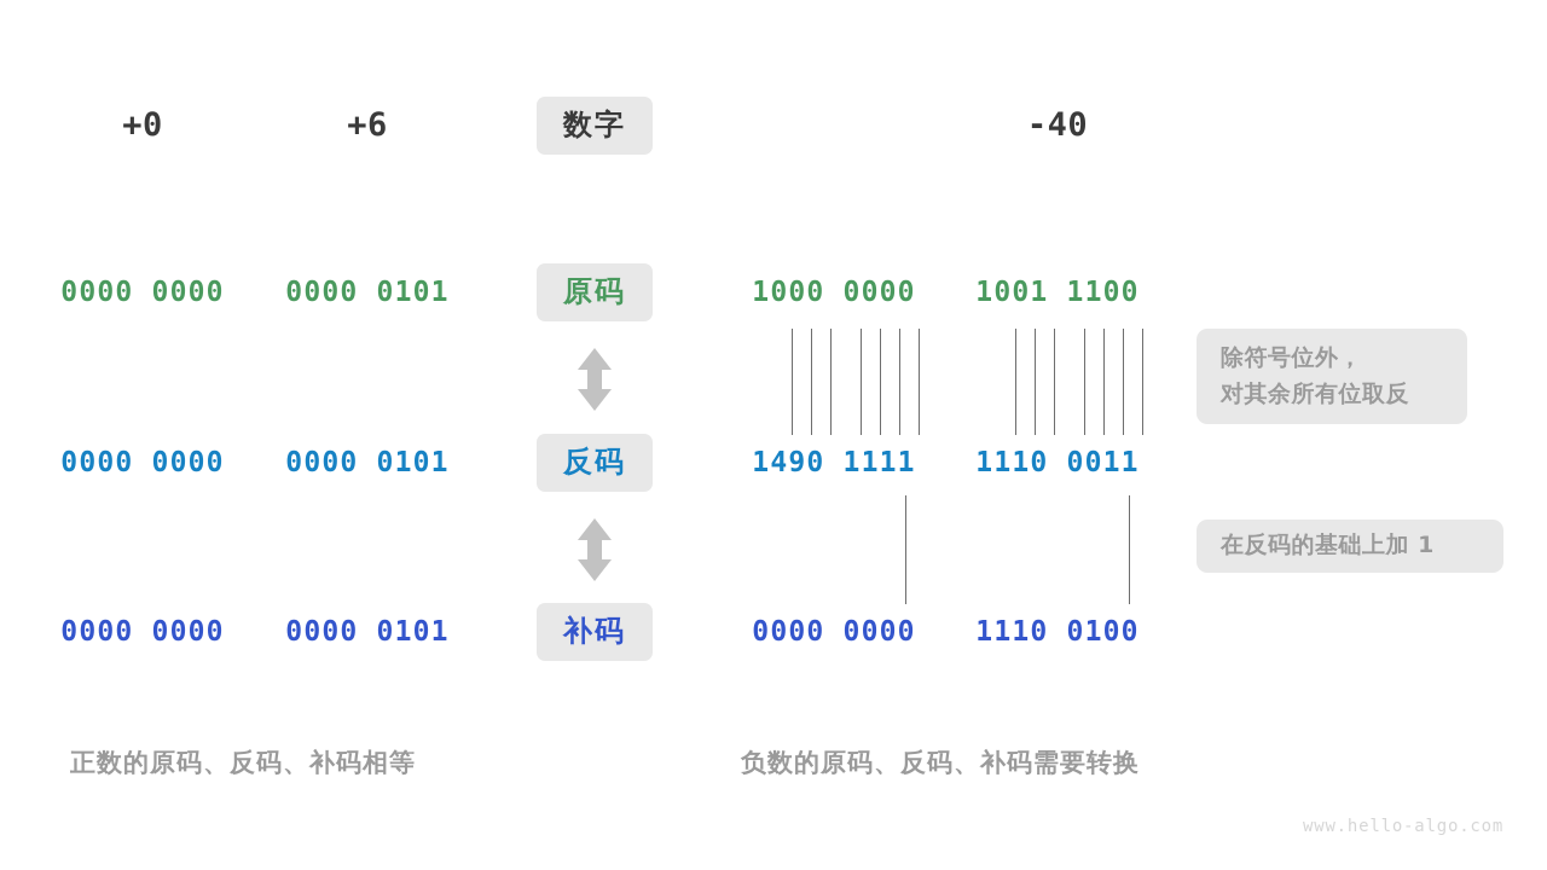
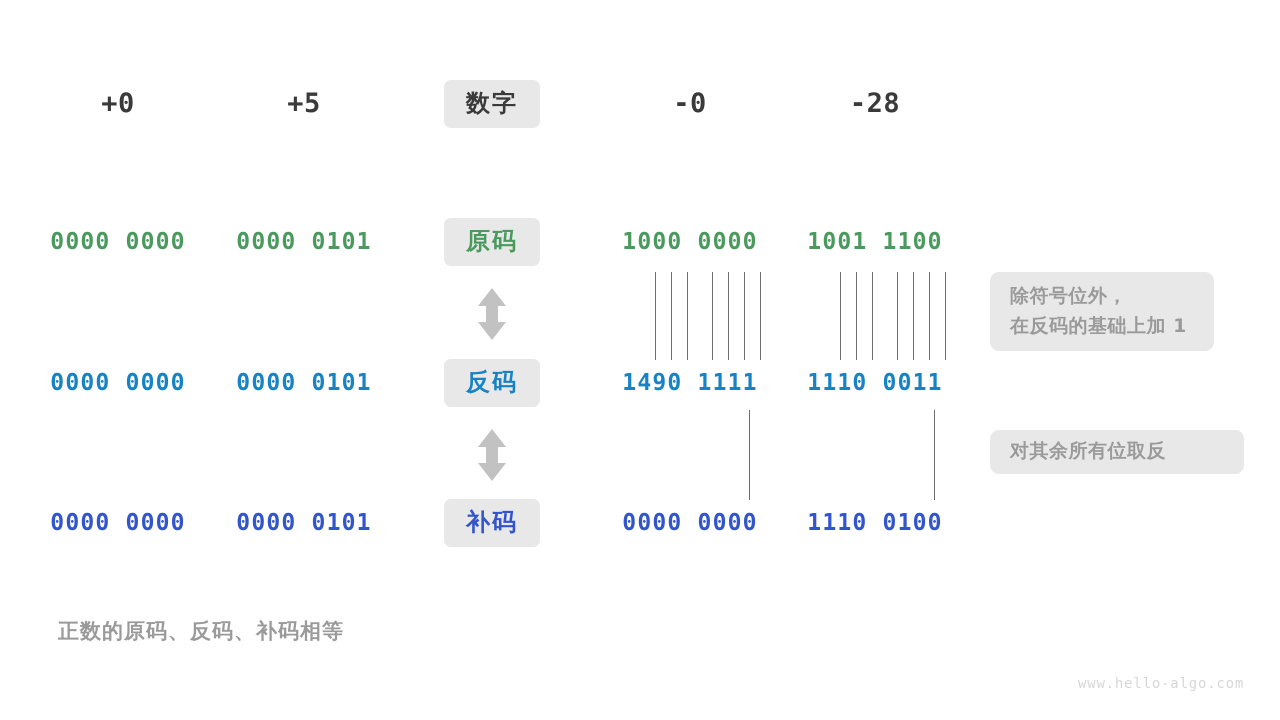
  +0
- +6
+ +5
  数字
+ -0
- -40
+ -28
  0000 0000
  0000 0101
  原码
  1000 0000
  1001 1100
  除符号位外，
- 对其余所有位取反
+ 在反码的基础上加 1
  0000 0000
  0000 0101
  反码
  1490 1111
  1110 0011
- 在反码的基础上加 1
+ 对其余所有位取反
  0000 0000
  0000 0101
  补码
  0000 0000
  1110 0100
  正数的原码、反码、补码相等
- 负数的原码、反码、补码需要转换
  www.hello-algo.com
